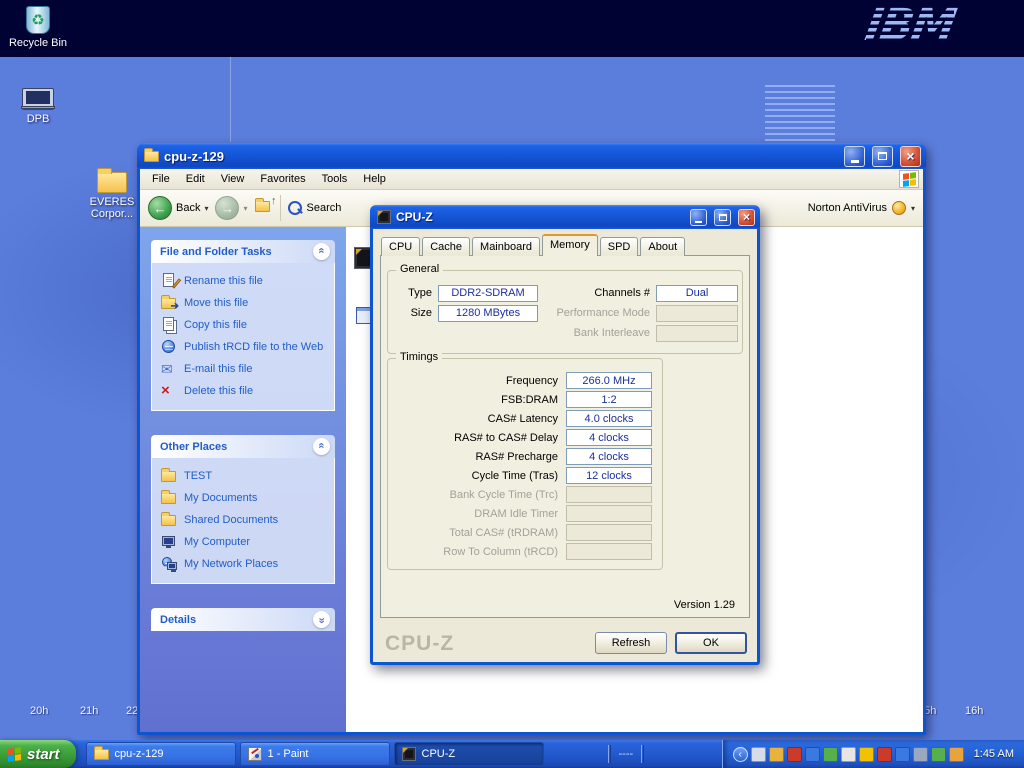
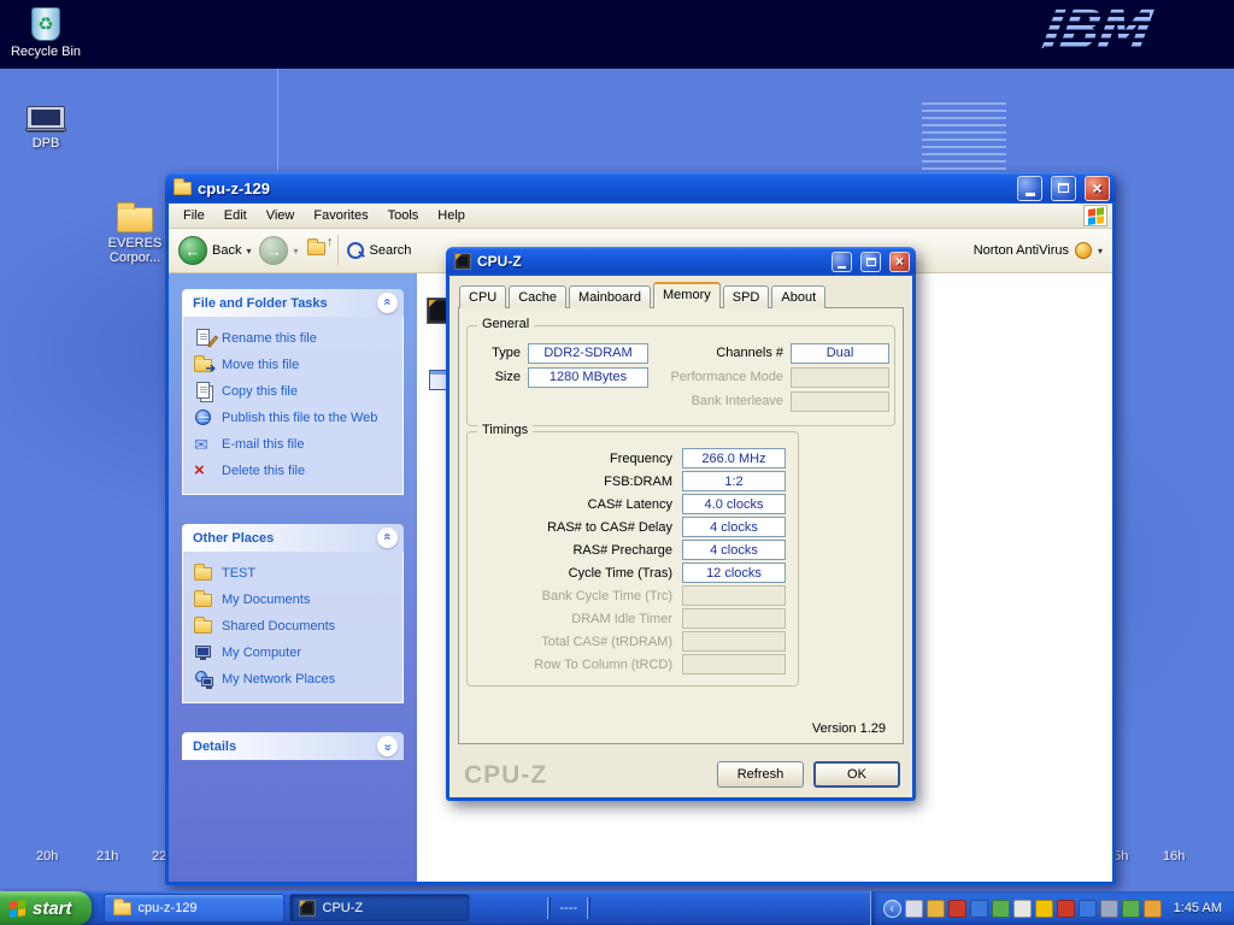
  20h
  21h
  16h
  ♻
  Recycle Bin
  DPB
  EVERES Corpor...
  cpu-z-129
  ×
  File
  Edit
  View
  Favorites
  Tools
  Help
  ←
  Back
  ▾
  →
  ▾
  ↑
  Search
  Norton AntiVirus
  ▾
  File and Folder Tasks
  Rename this file
  ➔
  Move this file
  Copy this file
- Publish tRCD file to the Web
+ Publish this file to the Web
  ✉
  E-mail this file
  ×
  Delete this file
  Other Places
  TEST
  My Documents
  Shared Documents
  My Computer
  My Network Places
  Details
  CPU-Z
  ×
  CPU
  Cache
  Mainboard
  Memory
  SPD
  About
  General
  Type
  DDR2-SDRAM
  Channels #
  Dual
  Size
  1280 MBytes
  Performance Mode
  Bank Interleave
  Timings
  Frequency
  266.0 MHz
  FSB:DRAM
  1:2
  CAS# Latency
  4.0 clocks
  RAS# to CAS# Delay
  4 clocks
  RAS# Precharge
  4 clocks
  Cycle Time (Tras)
  12 clocks
  Bank Cycle Time (Trc)
  DRAM Idle Timer
  Total CAS# (tRDRAM)
  Row To Column (tRCD)
  Version 1.29
  CPU-Z
  Refresh
  OK
  start
  cpu-z-129
- 1 - Paint
  CPU-Z
  ----
  ‹
  1:45 AM
